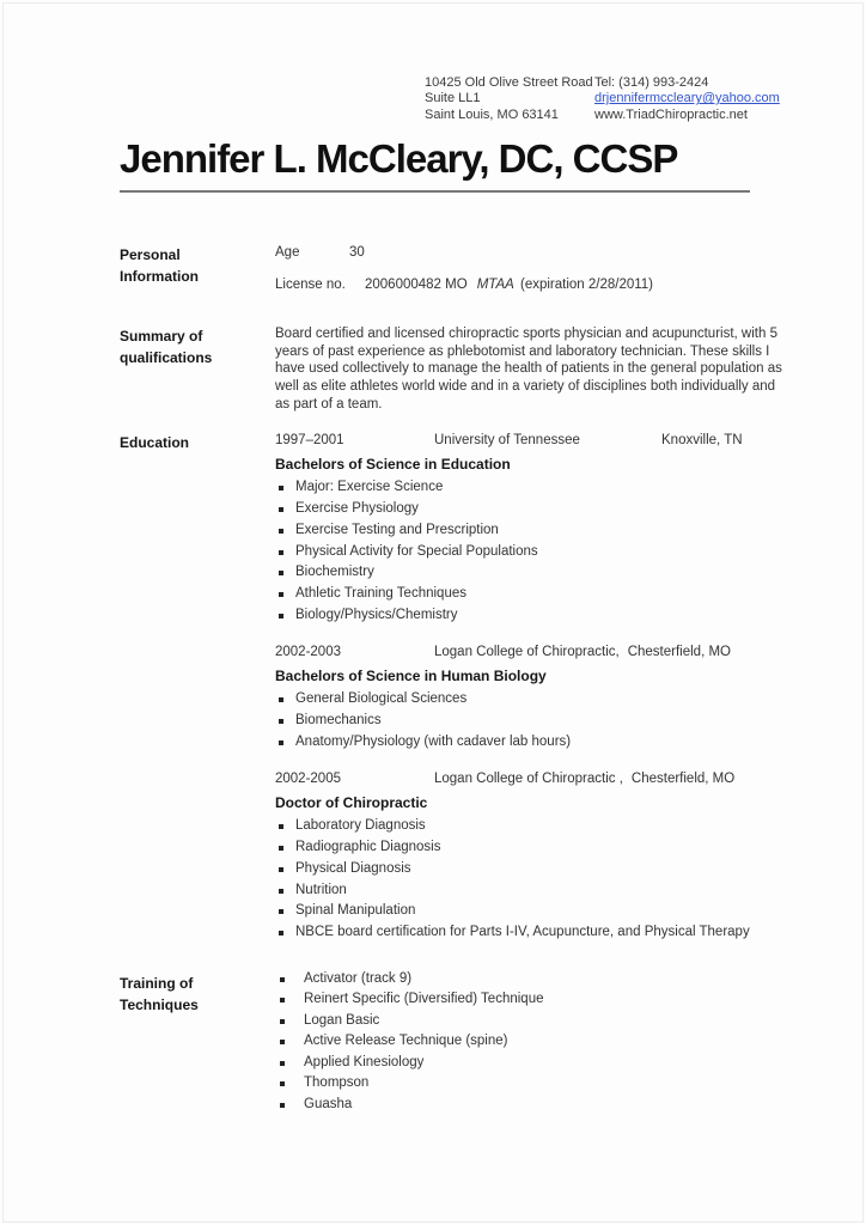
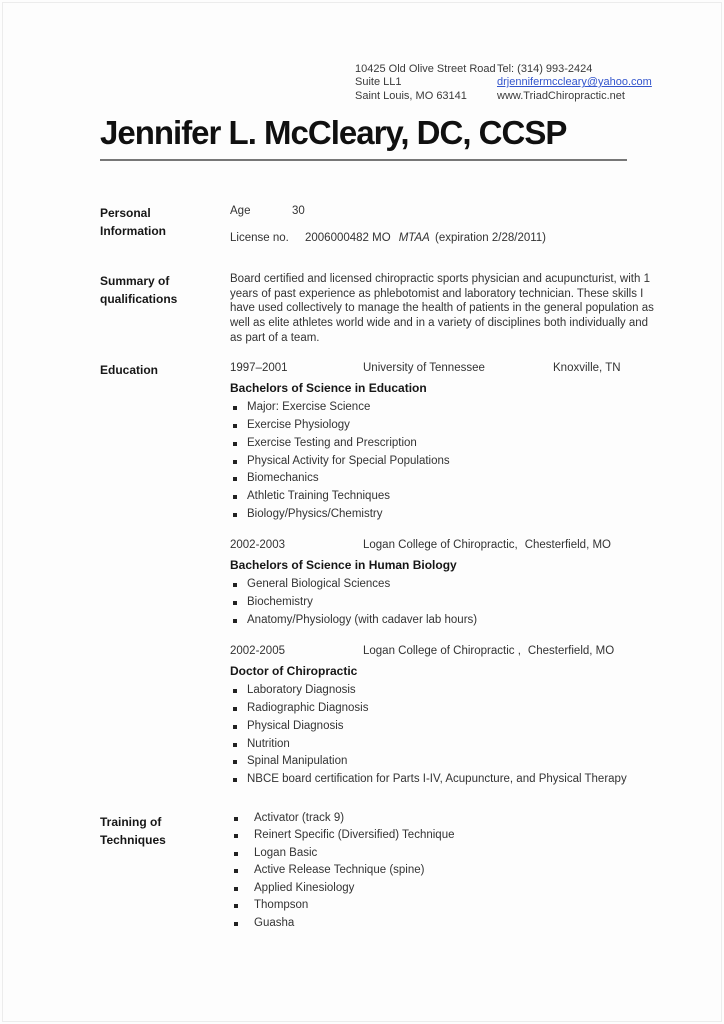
  10425 Old Olive Street Road
  Suite LL1
  Saint Louis, MO 63141
  Tel: (314) 993-2424
  drjennifermccleary@yahoo.com
  www.TriadChiropractic.net
  Jennifer L. McCleary, DC, CCSP
  Personal
  Information
  Age
  30
  License no.
  2006000482 MO MTAA (expiration 2/28/2011)
  Summary of
  qualifications
- Board certified and licensed chiropractic sports physician and acupuncturist, with 5 years of past experience as phlebotomist and laboratory technician. These skills I have used collectively to manage the health of patients in the general population as well as elite athletes world wide and in a variety of disciplines both individually and as part of a team.
+ Board certified and licensed chiropractic sports physician and acupuncturist, with 1 years of past experience as phlebotomist and laboratory technician. These skills I have used collectively to manage the health of patients in the general population as well as elite athletes world wide and in a variety of disciplines both individually and as part of a team.
  Education
  1997–2001
  University of Tennessee
  Knoxville, TN
  Bachelors of Science in Education
  Major: Exercise Science
  Exercise Physiology
  Exercise Testing and Prescription
  Physical Activity for Special Populations
- Biochemistry
+ Biomechanics
  Athletic Training Techniques
  Biology/Physics/Chemistry
  2002-2003
  Logan College of Chiropractic,
  Chesterfield, MO
  Bachelors of Science in Human Biology
  General Biological Sciences
- Biomechanics
+ Biochemistry
  Anatomy/Physiology (with cadaver lab hours)
  2002-2005
  Logan College of Chiropractic ,
  Chesterfield, MO
  Doctor of Chiropractic
  Laboratory Diagnosis
  Radiographic Diagnosis
  Physical Diagnosis
  Nutrition
  Spinal Manipulation
  NBCE board certification for Parts I-IV, Acupuncture, and Physical Therapy
  Training of
  Techniques
  Activator (track 9)
  Reinert Specific (Diversified) Technique
  Logan Basic
  Active Release Technique (spine)
  Applied Kinesiology
  Thompson
  Guasha
